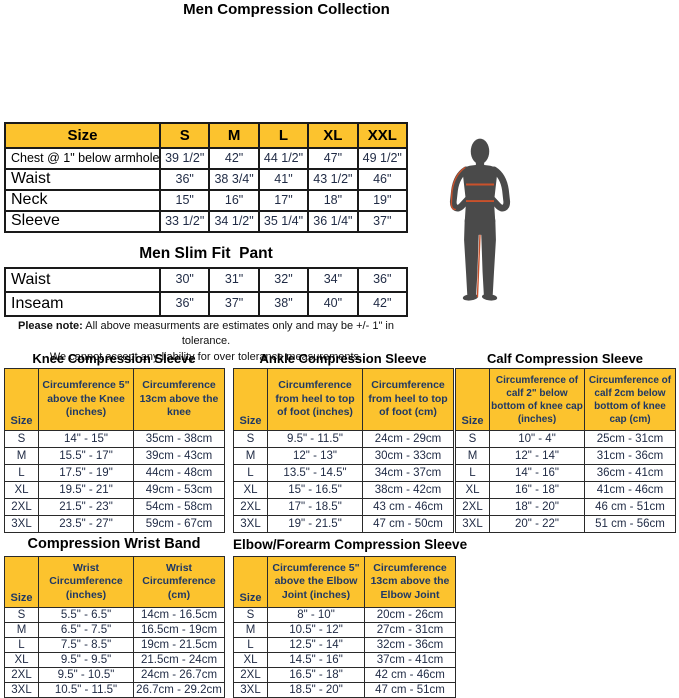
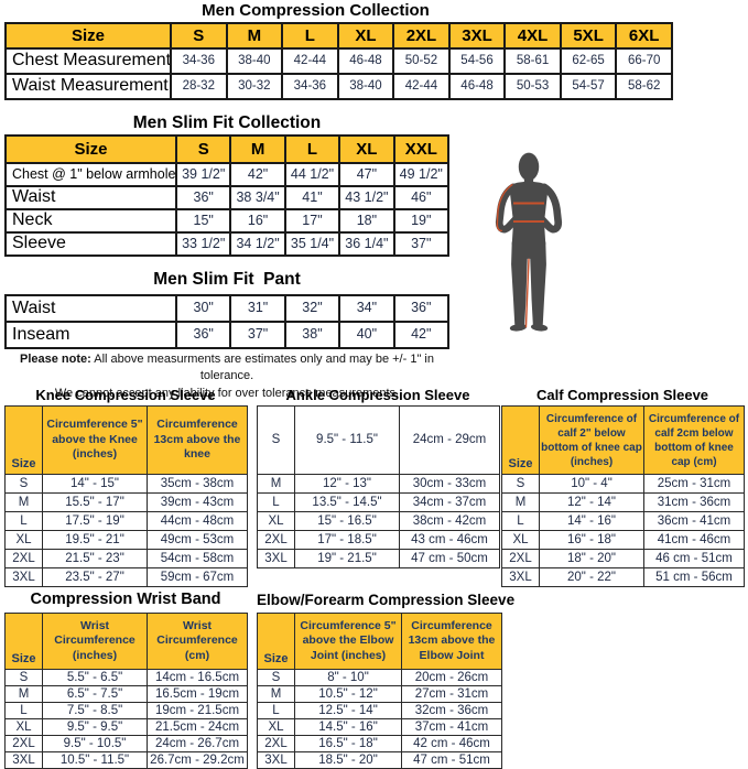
  Men Compression Collection
+ Size	S	M	L	XL	2XL	3XL	4XL	5XL	6XL
+ Chest Measurement	34-36	38-40	42-44	46-48	50-52	54-56	58-61	62-65	66-70
+ Waist Measurement	28-32	30-32	34-36	38-40	42-44	46-48	50-53	54-57	58-62
+ Men Slim Fit Collection
  Size	S	M	L	XL	XXL
  Chest @ 1" below armhole	39 1/2"	42"	44 1/2"	47"	49 1/2"
  Waist	36"	38 3/4"	41"	43 1/2"	46"
  Neck	15"	16"	17"	18"	19"
  Sleeve	33 1/2"	34 1/2"	35 1/4"	36 1/4"	37"
  Men Slim Fit Pant
  Waist	30"	31"	32"	34"	36"
  Inseam	36"	37"	38"	40"	42"
  Please note: All above measurments are estimates only and may be +/- 1" in tolerance.
  We cannot accept any liability for over tolerance measurements.
  Knee Compression Sleeve
  Size	Circumference 5" above the Knee (inches)	Circumference 13cm above the knee
  S	14" - 15"	35cm - 38cm
  M	15.5" - 17"	39cm - 43cm
  L	17.5" - 19"	44cm - 48cm
  XL	19.5" - 21"	49cm - 53cm
  2XL	21.5" - 23"	54cm - 58cm
  3XL	23.5" - 27"	59cm - 67cm
  Ankle Compression Sleeve
- Size	Circumference from heel to top of foot (inches)	Circumference from heel to top of foot (cm)
  S	9.5" - 11.5"	24cm - 29cm
  M	12" - 13"	30cm - 33cm
  L	13.5" - 14.5"	34cm - 37cm
  XL	15" - 16.5"	38cm - 42cm
  2XL	17" - 18.5"	43 cm - 46cm
  3XL	19" - 21.5"	47 cm - 50cm
  Calf Compression Sleeve
  Size	Circumference of calf 2" below bottom of knee cap (inches)	Circumference of calf 2cm below bottom of knee cap (cm)
  S	10" - 4"	25cm - 31cm
  M	12" - 14"	31cm - 36cm
  L	14" - 16"	36cm - 41cm
  XL	16" - 18"	41cm - 46cm
  2XL	18" - 20"	46 cm - 51cm
  3XL	20" - 22"	51 cm - 56cm
  Compression Wrist Band
  Size	Wrist Circumference (inches)	Wrist Circumference (cm)
  S	5.5" - 6.5"	14cm - 16.5cm
  M	6.5" - 7.5"	16.5cm - 19cm
  L	7.5" - 8.5"	19cm - 21.5cm
  XL	9.5" - 9.5"	21.5cm - 24cm
  2XL	9.5" - 10.5"	24cm - 26.7cm
  3XL	10.5" - 11.5"	26.7cm - 29.2cm
  Elbow/Forearm Compression Sleeve
  Size	Circumference 5" above the Elbow Joint (inches)	Circumference 13cm above the Elbow Joint
  S	8" - 10"	20cm - 26cm
  M	10.5" - 12"	27cm - 31cm
  L	12.5" - 14"	32cm - 36cm
  XL	14.5" - 16"	37cm - 41cm
  2XL	16.5" - 18"	42 cm - 46cm
  3XL	18.5" - 20"	47 cm - 51cm
